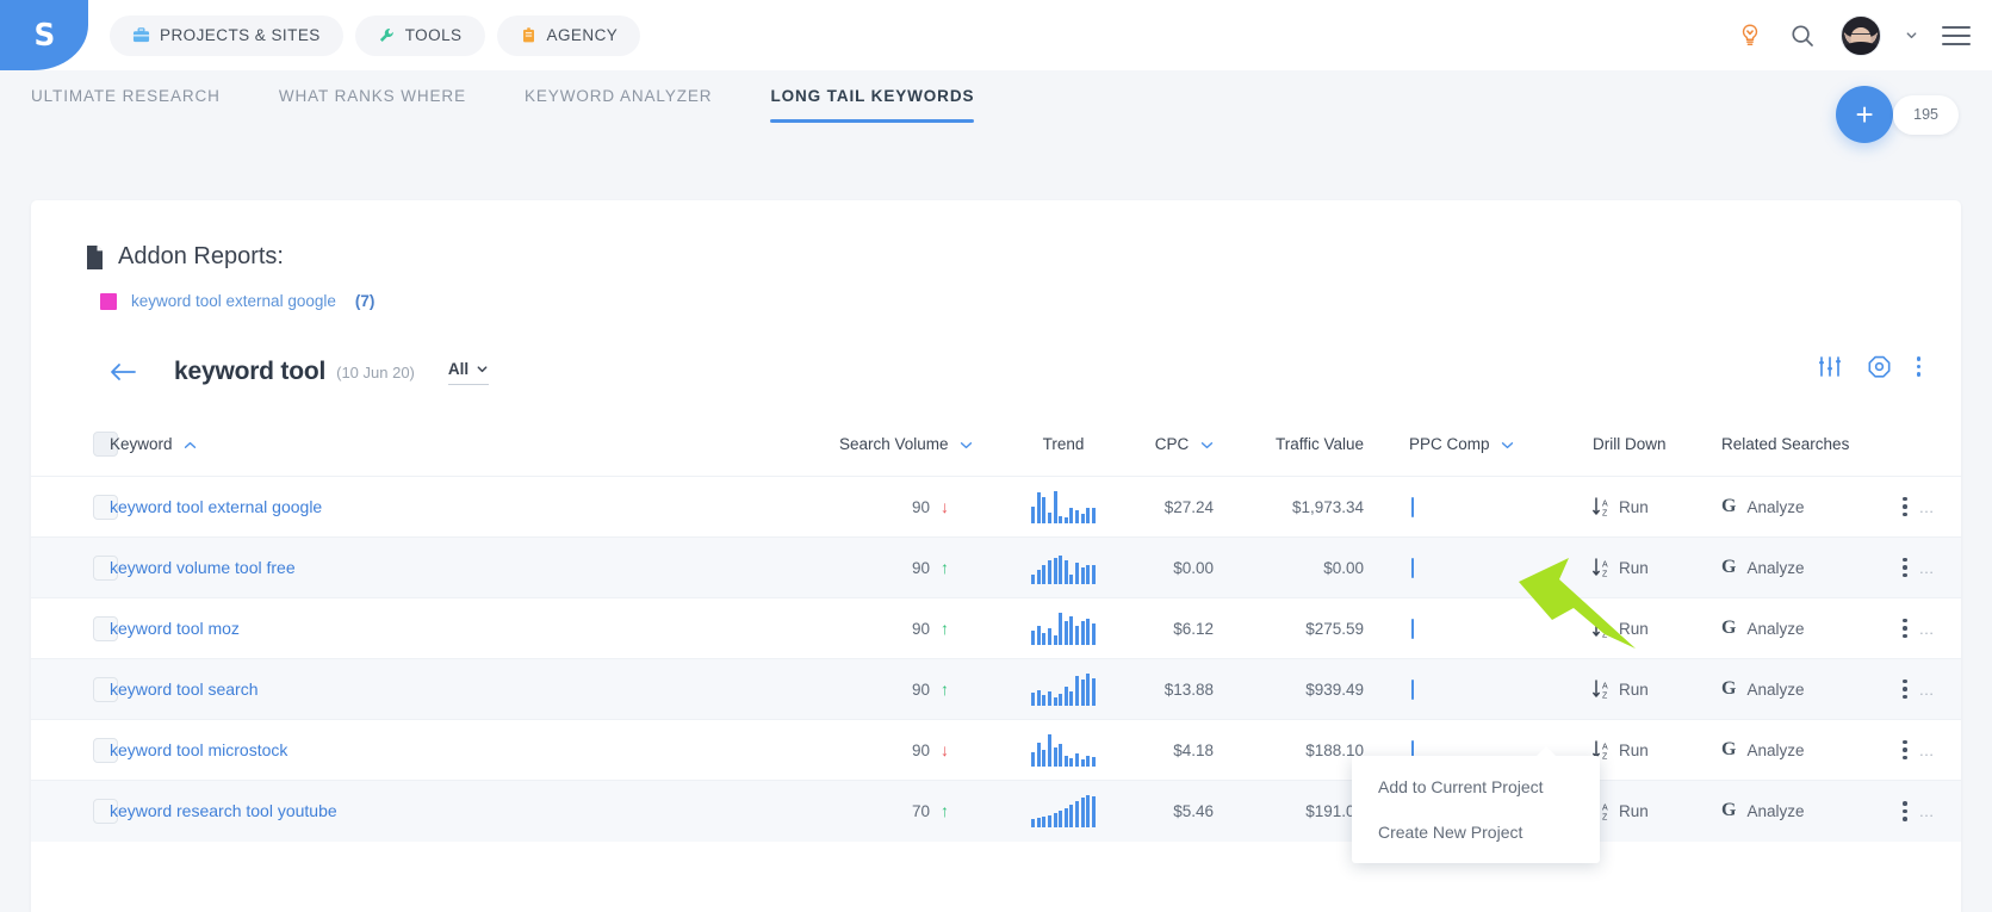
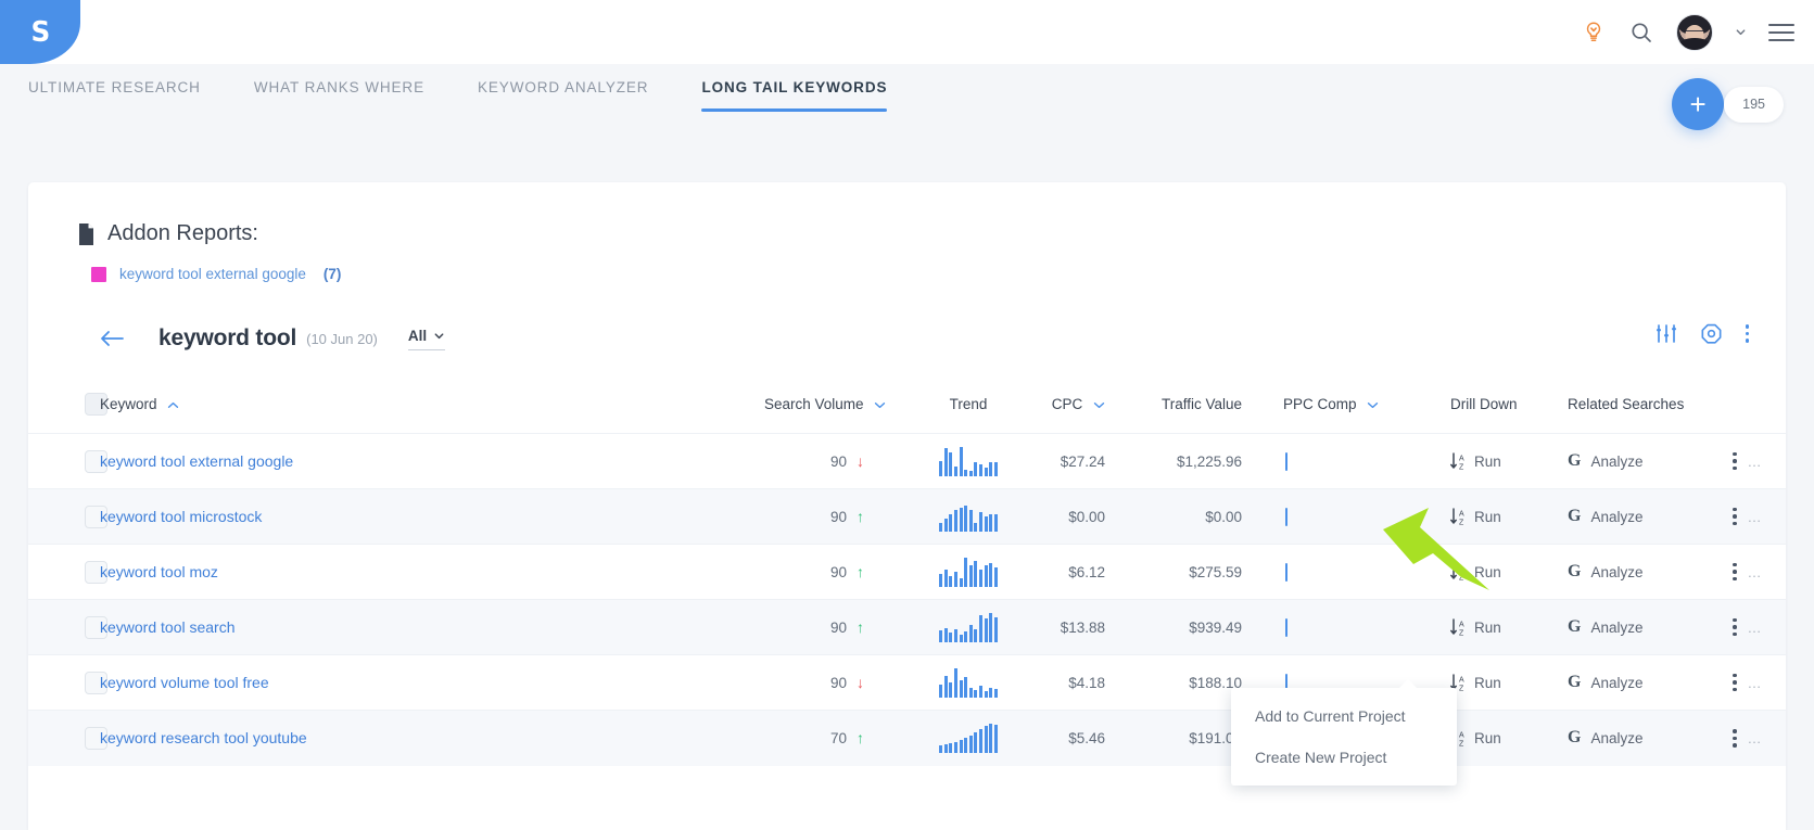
  S
- PROJECTS & SITES
- TOOLS
- AGENCY
  ULTIMATE RESEARCH
  WHAT RANKS WHERE
  KEYWORD ANALYZER
  LONG TAIL KEYWORDS
  +
  195
  Addon Reports:
  keyword tool external google
  (7)
  keyword tool
  (10 Jun 20)
  All
  	Keyword	Search Volume	Trend	CPC	Traffic Value	PPC Comp	Drill Down	Related Searches
- 	keyword tool external google	90 ↓		$27.24	$1,973.34		Run	G Analyze	…
+ 	keyword tool external google	90 ↓		$27.24	$1,225.96		Run	G Analyze	…
- 	keyword volume tool free	90 ↑		$0.00	$0.00		Run	G Analyze	…
+ 	keyword tool microstock	90 ↑		$0.00	$0.00		Run	G Analyze	…
  	keyword tool moz	90 ↑		$6.12	$275.59		Run	G Analyze	…
  	keyword tool search	90 ↑		$13.88	$939.49		Run	G Analyze	…
- 	keyword tool microstock	90 ↓		$4.18	$188.10		Run	G Analyze	…
+ 	keyword volume tool free	90 ↓		$4.18	$188.10		Run	G Analyze	…
  	keyword research tool youtube	70 ↑		$5.46	$191.0		Run	G Analyze	…
  Add to Current Project
  Create New Project
